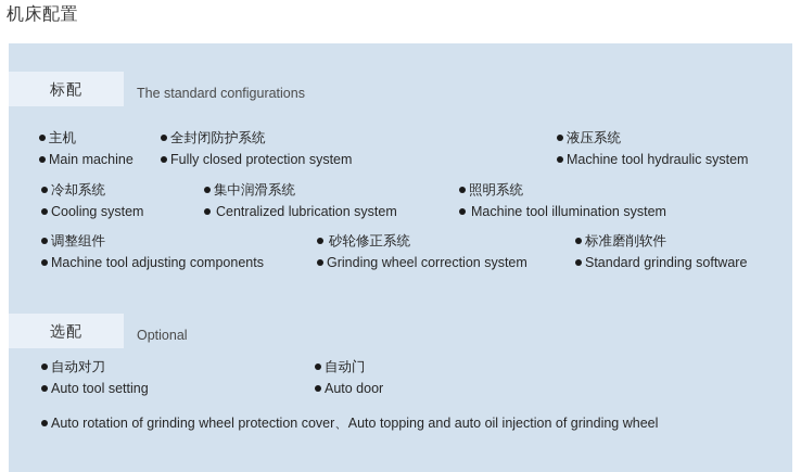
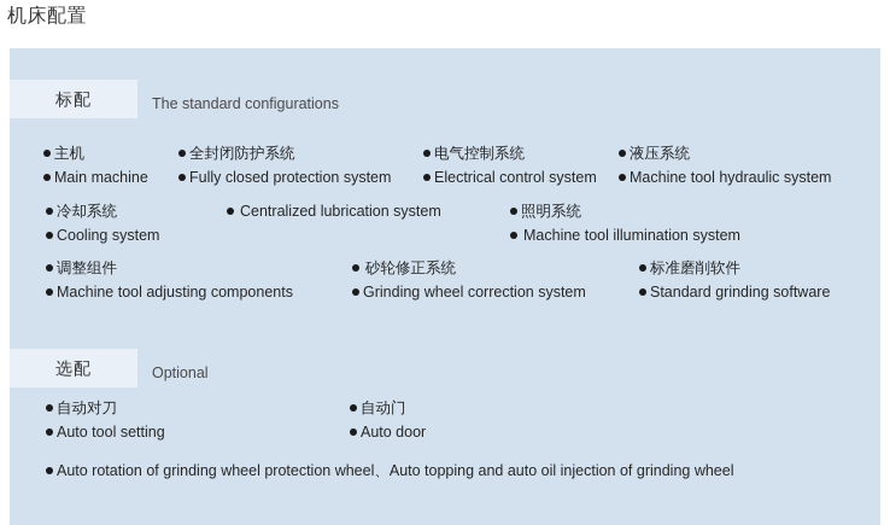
  机床配置
  标配
  The standard configurations
  主机
  Main machine
  全封闭防护系统
  Fully closed protection system
+ 电气控制系统
+ Electrical control system
  液压系统
  Machine tool hydraulic system
  冷却系统
  Cooling system
- 集中润滑系统
  Centralized lubrication system
  照明系统
  Machine tool illumination system
  调整组件
  Machine tool adjusting components
  砂轮修正系统
  Grinding wheel correction system
  标准磨削软件
  Standard grinding software
  选配
  Optional
  自动对刀
  Auto tool setting
  自动门
  Auto door
- Auto rotation of grinding wheel protection cover、Auto topping and auto oil injection of grinding wheel
+ Auto rotation of grinding wheel protection wheel、Auto topping and auto oil injection of grinding wheel
